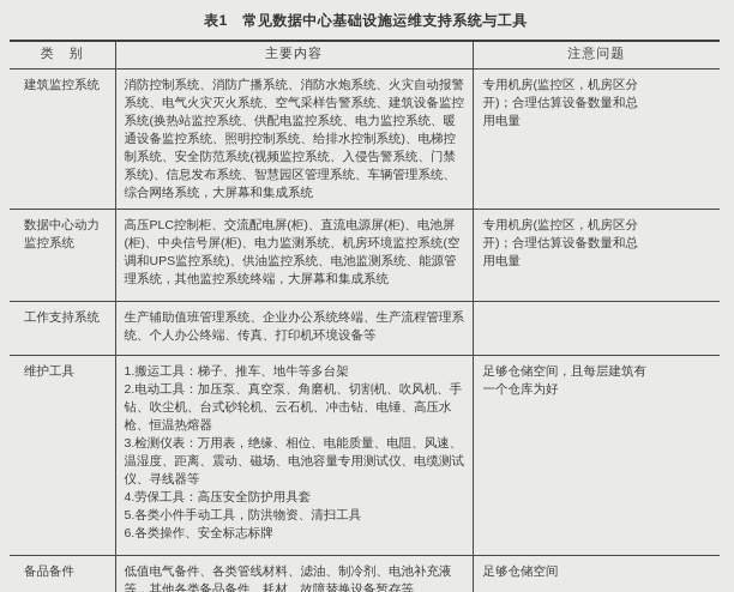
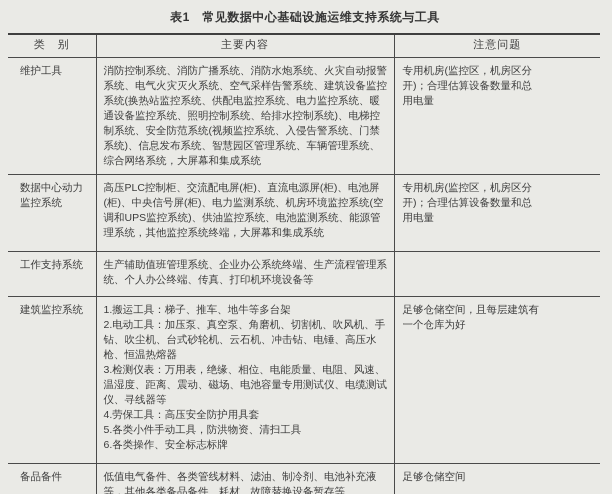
  表1 常见数据中心基础设施运维支持系统与工具
  类 别	主要内容	注意问题
- 建筑监控系统	消防控制系统、消防广播系统、消防水炮系统、火灾自动报警系统、电气火灾灭火系统、空气采样告警系统、建筑设备监控系统(换热站监控系统、供配电监控系统、电力监控系统、暖通设备监控系统、照明控制系统、给排水控制系统)、电梯控制系统、安全防范系统(视频监控系统、入侵告警系统、门禁系统)、信息发布系统、智慧园区管理系统、车辆管理系统、综合网络系统，大屏幕和集成系统	专用机房(监控区，机房区分开)；合理估算设备数量和总用电量
+ 维护工具	消防控制系统、消防广播系统、消防水炮系统、火灾自动报警系统、电气火灾灭火系统、空气采样告警系统、建筑设备监控系统(换热站监控系统、供配电监控系统、电力监控系统、暖通设备监控系统、照明控制系统、给排水控制系统)、电梯控制系统、安全防范系统(视频监控系统、入侵告警系统、门禁系统)、信息发布系统、智慧园区管理系统、车辆管理系统、综合网络系统，大屏幕和集成系统	专用机房(监控区，机房区分开)；合理估算设备数量和总用电量
  数据中心动力监控系统	高压PLC控制柜、交流配电屏(柜)、直流电源屏(柜)、电池屏(柜)、中央信号屏(柜)、电力监测系统、机房环境监控系统(空调和UPS监控系统)、供油监控系统、电池监测系统、能源管理系统，其他监控系统终端，大屏幕和集成系统	专用机房(监控区，机房区分开)；合理估算设备数量和总用电量
  工作支持系统	生产辅助值班管理系统、企业办公系统终端、生产流程管理系统、个人办公终端、传真、打印机环境设备等
- 维护工具	1.搬运工具：梯子、推车、地牛等多台架 2.电动工具：加压泵、真空泵、角磨机、切割机、吹风机、手钻、吹尘机、台式砂轮机、云石机、冲击钻、电锤、高压水枪、恒温热熔器 3.检测仪表：万用表，绝缘、相位、电能质量、电阻、风速、温湿度、距离、震动、磁场、电池容量专用测试仪、电缆测试仪、寻线器等 4.劳保工具：高压安全防护用具套 5.各类小件手动工具，防洪物资、清扫工具 6.各类操作、安全标志标牌	足够仓储空间，且每层建筑有一个仓库为好
+ 建筑监控系统	1.搬运工具：梯子、推车、地牛等多台架 2.电动工具：加压泵、真空泵、角磨机、切割机、吹风机、手钻、吹尘机、台式砂轮机、云石机、冲击钻、电锤、高压水枪、恒温热熔器 3.检测仪表：万用表，绝缘、相位、电能质量、电阻、风速、温湿度、距离、震动、磁场、电池容量专用测试仪、电缆测试仪、寻线器等 4.劳保工具：高压安全防护用具套 5.各类小件手动工具，防洪物资、清扫工具 6.各类操作、安全标志标牌	足够仓储空间，且每层建筑有一个仓库为好
  备品备件	低值电气备件、各类管线材料、滤油、制冷剂、电池补充液等，其他各类备品备件、耗材、故障替换设备暂存等	足够仓储空间
